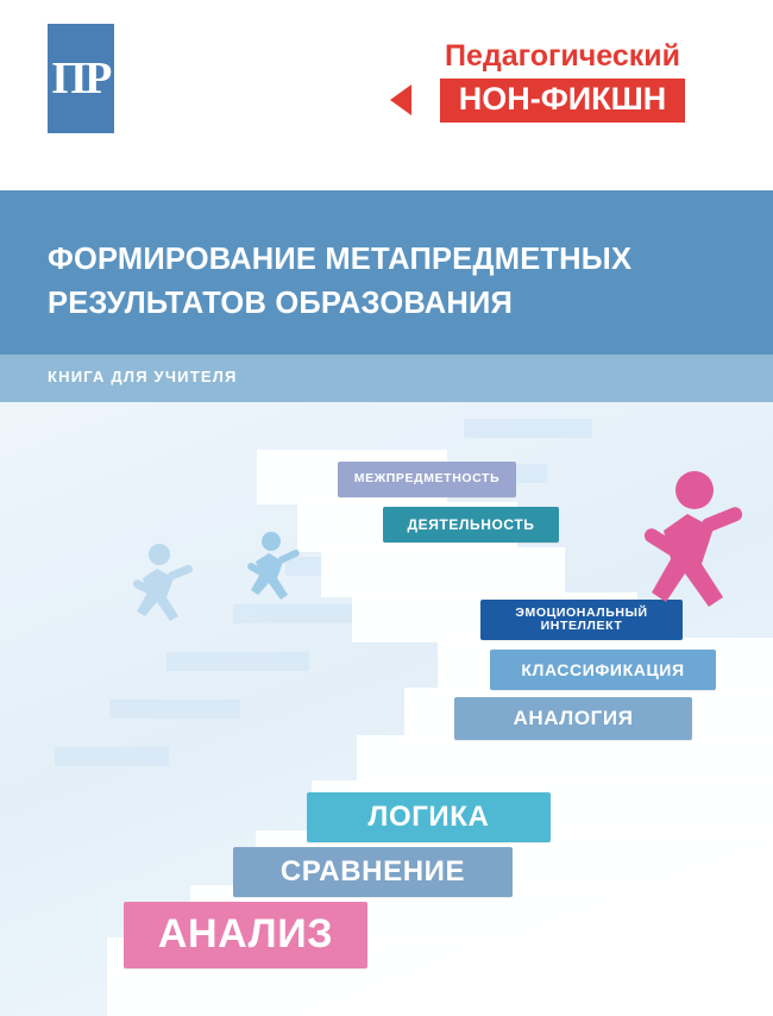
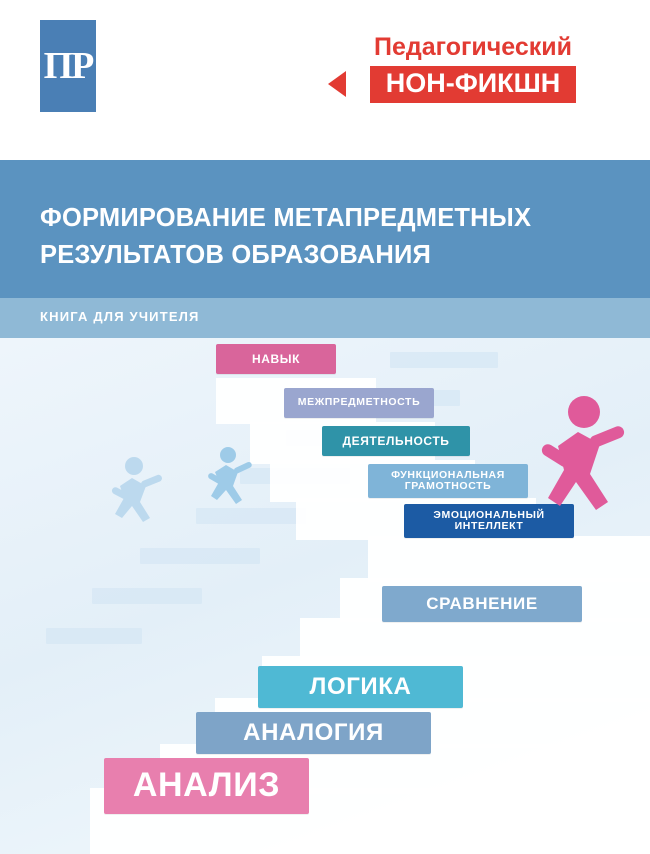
  ПР
  Педагогический
  НОН-ФИКШН
  ФОРМИРОВАНИЕ МЕТАПРЕДМЕТНЫХ РЕЗУЛЬТАТОВ ОБРАЗОВАНИЯ
  КНИГА ДЛЯ УЧИТЕЛЯ
+ НАВЫК
  МЕЖПРЕДМЕТНОСТЬ
  ДЕЯТЕЛЬНОСТЬ
+ ФУНКЦИОНАЛЬНАЯ ГРАМОТНОСТЬ
  ЭМОЦИОНАЛЬНЫЙ ИНТЕЛЛЕКТ
- КЛАССИФИКАЦИЯ
- АНАЛОГИЯ
+ СРАВНЕНИЕ
  ЛОГИКА
- СРАВНЕНИЕ
+ АНАЛОГИЯ
  АНАЛИЗ
